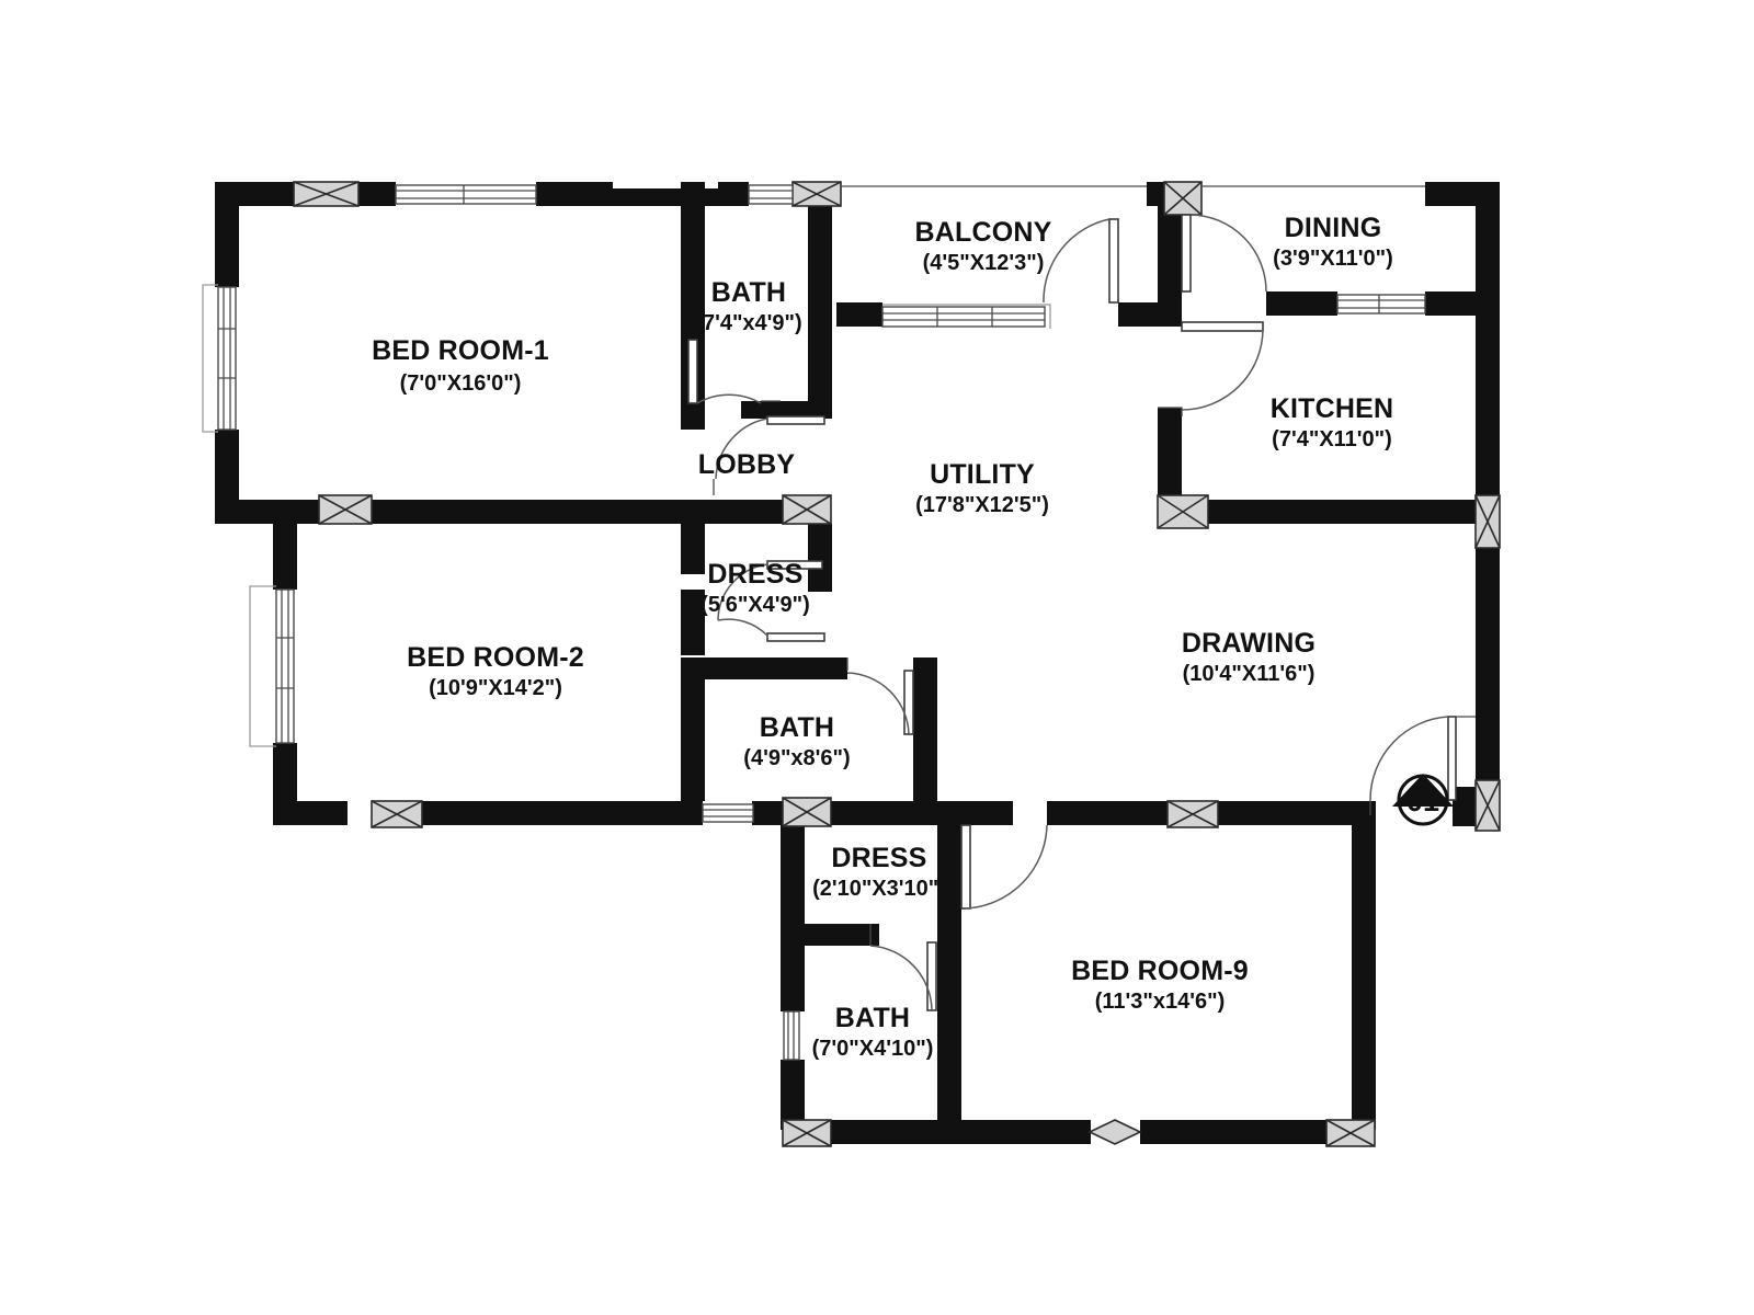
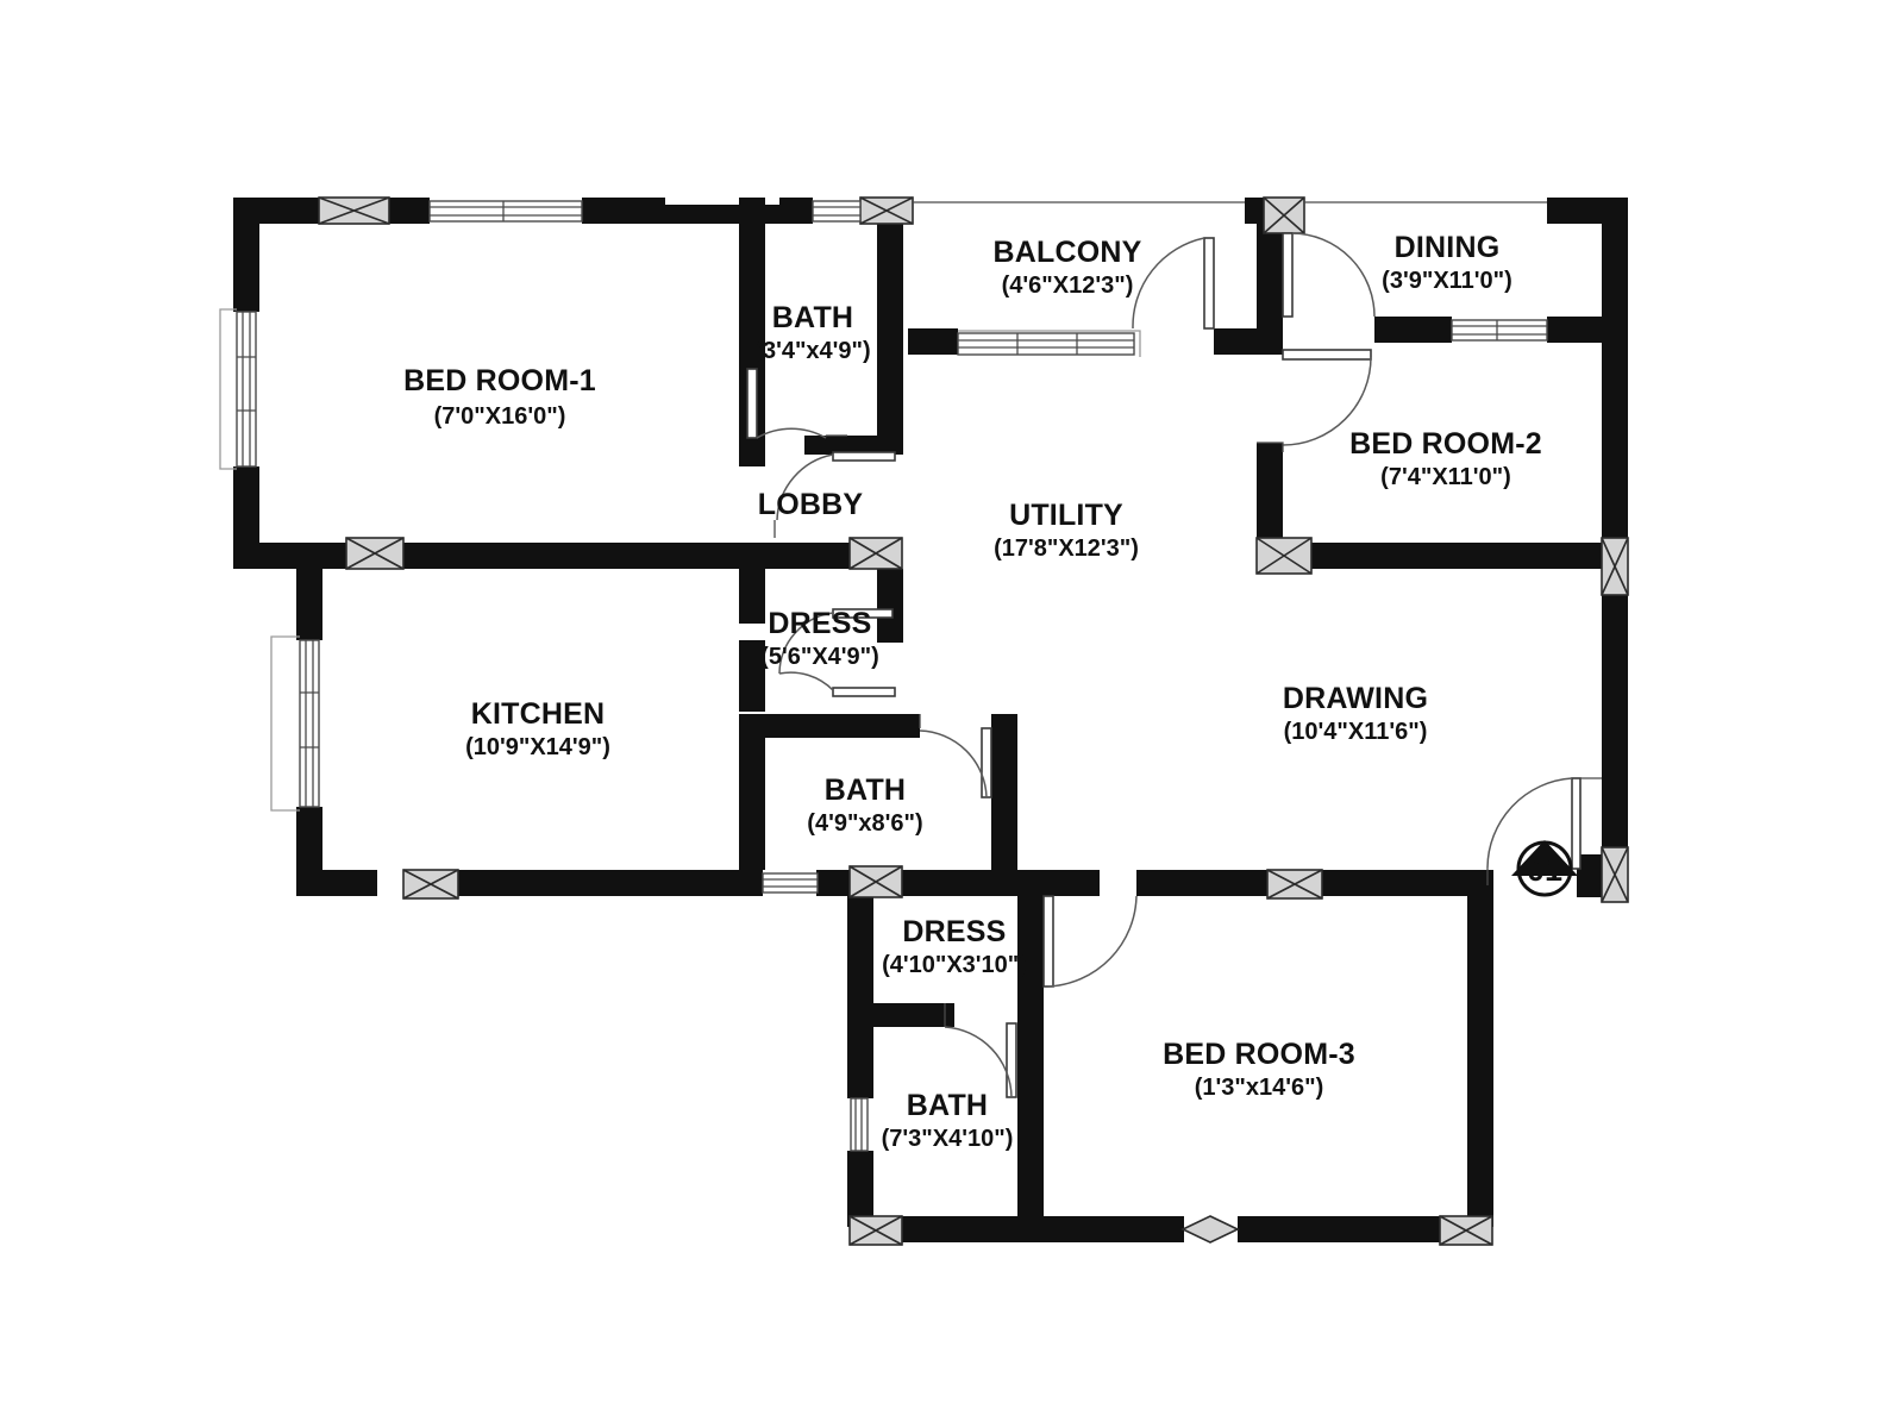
  BED ROOM-1
  (7'0"X16'0")
  BATH
- (7'4"x4'9")
+ (3'4"x4'9")
  LOBBY
  BALCONY
- (4'5"X12'3")
+ (4'6"X12'3")
  DINING
  (3'9"X11'0")
- KITCHEN
+ BED ROOM-2
  (7'4"X11'0")
  UTILITY
- (17'8"X12'5")
+ (17'8"X12'3")
- BED ROOM-2
+ KITCHEN
- (10'9"X14'2")
+ (10'9"X14'9")
  DRESS
  (5'6"X4'9")
  BATH
  (4'9"x8'6")
  DRAWING
  (10'4"X11'6")
  DRESS
- (2'10"X3'10")
+ (4'10"X3'10")
  BATH
- (7'0"X4'10")
+ (7'3"X4'10")
- BED ROOM-9
+ BED ROOM-3
- (11'3"x14'6")
+ (1'3"x14'6")
  01
